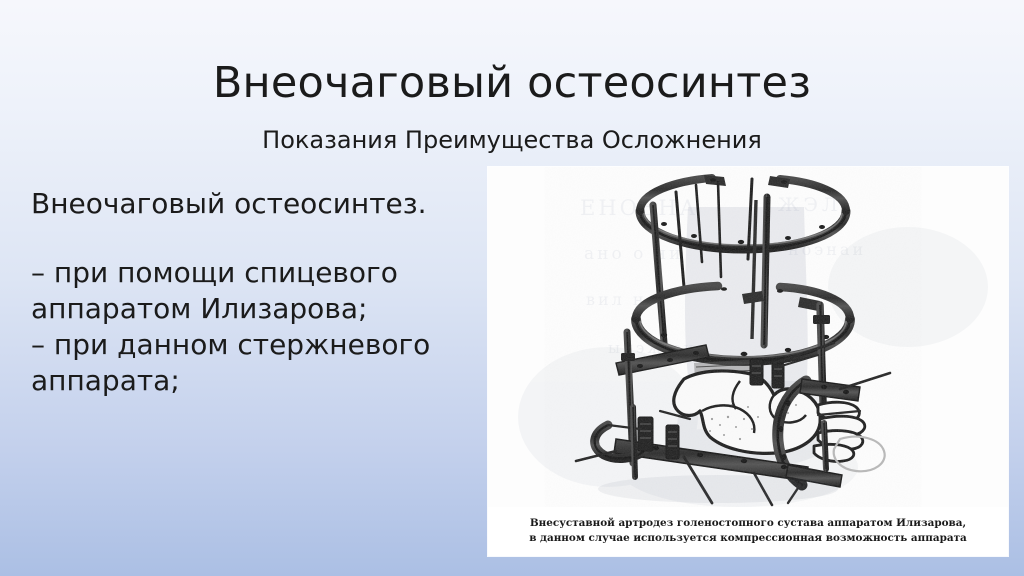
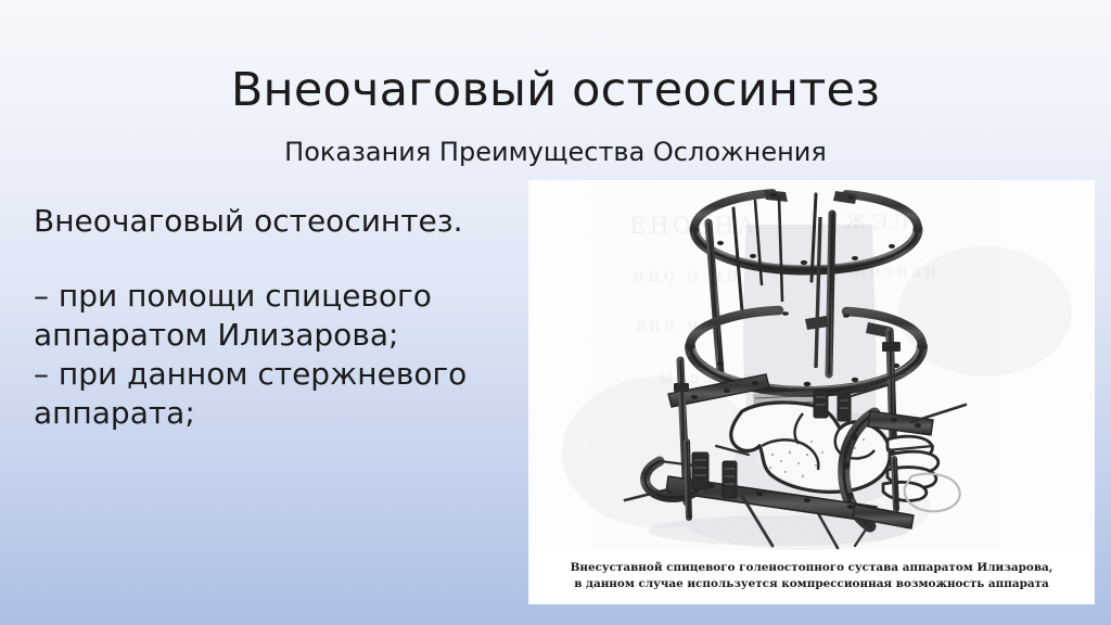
  Внеочаговый остеосинтез
  Показания Преимущества Осложнения
  Внеочаговый остеосинтез.
  – при помощи спицевого аппаратом Илизарова;
  – при данном стержневого аппарата;
  ЕНОВНА
  ЖЭЛ
  ано о ни
  ноэнаи
  вил н
- Внесуставной артродез голеностопного сустава аппаратом Илизарова,
+ Внесуставной спицевого голеностопного сустава аппаратом Илизарова,
  в данном случае используется компрессионная возможность аппарата
